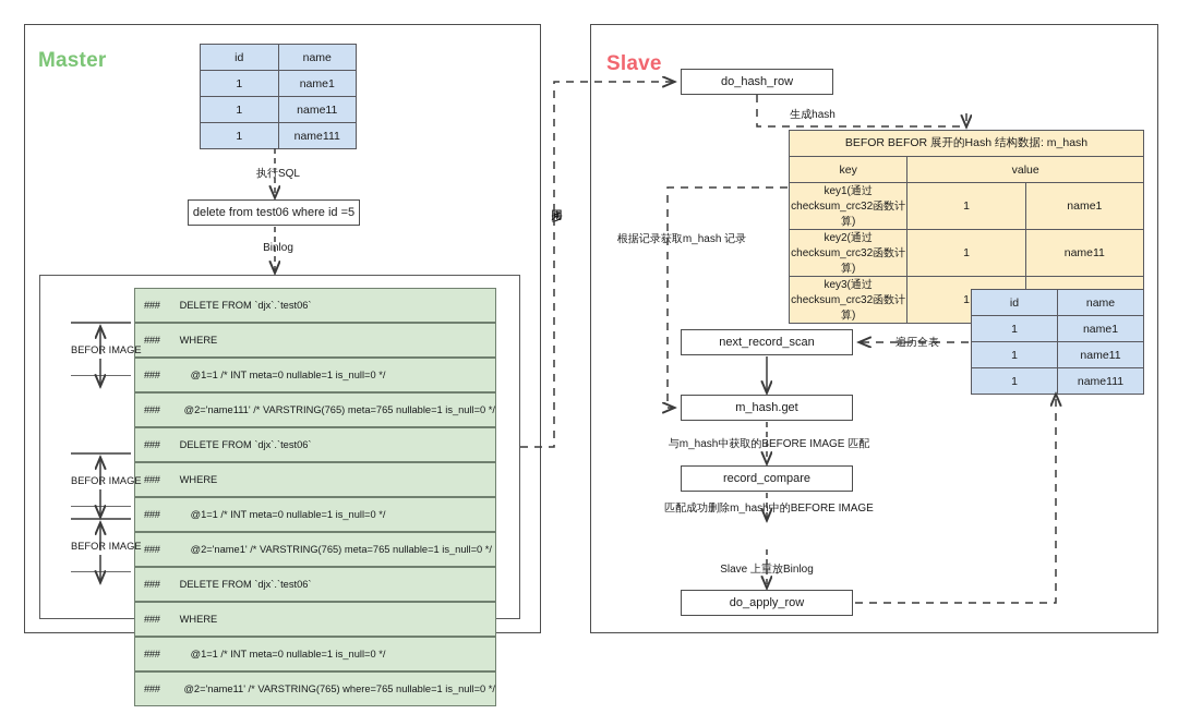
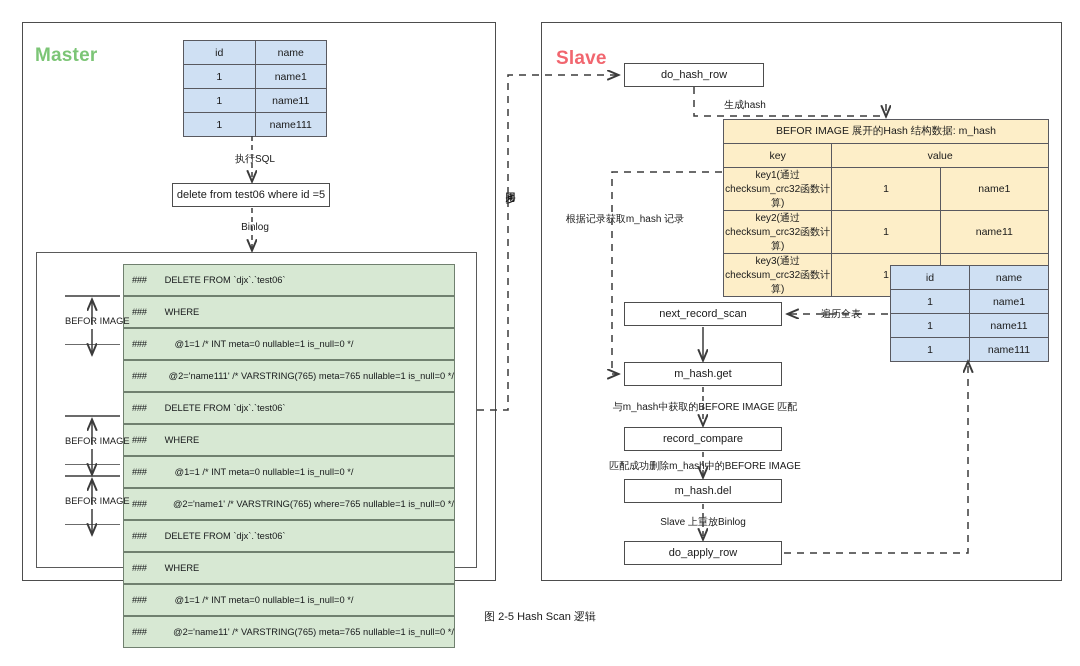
  Master
  id	name
  1	name1
  1	name11
  1	name111
  执行SQL
  delete from test06 where id =5
  Binlog
  ###
  DELETE FROM `djx`.`test06`
  ###
  WHERE
  ###
  @1=1 /* INT meta=0 nullable=1 is_null=0 */
  ###
  @2='name111' /* VARSTRING(765) meta=765 nullable=1 is_null=0 */
  ###
  DELETE FROM `djx`.`test06`
  ###
  WHERE
  ###
  @1=1 /* INT meta=0 nullable=1 is_null=0 */
  ###
- @2='name1' /* VARSTRING(765) meta=765 nullable=1 is_null=0 */
+ @2='name1' /* VARSTRING(765) where=765 nullable=1 is_null=0 */
  ###
  DELETE FROM `djx`.`test06`
  ###
  WHERE
  ###
  @1=1 /* INT meta=0 nullable=1 is_null=0 */
  ###
- @2='name11' /* VARSTRING(765) where=765 nullable=1 is_null=0 */
+ @2='name11' /* VARSTRING(765) meta=765 nullable=1 is_null=0 */
  BEFOR IMAG
  BEFOR IMAG
  BEFOR IMAG
  Slave
  do_hash_row
  生成hash
- BEFOR BEFOR 展开的Hash 结构数据: m_hash
+ BEFOR IMAGE 展开的Hash 结构数据: m_hash
  key	value
  key1(通过checksum_crc32函数计算)	1	name1
  key2(通过checksum_crc32函数计算)	1	name11
  key3(通过checksum_crc32函数计算)	1
  根据记录获取m_hash 记录
  id	name
  1	name1
  1	name11
  1	name111
  next_record_scan
  m_hash.get
  与m_hash中获取的BEFORE IMAGE 匹配
  record_compare
  匹配成功删除m_hash中的BEFORE IMAGE
+ m_hash.del
  Slave 上放Binlog
  do_apply_row
+ 图 2-5 Hash Scan 逻辑
